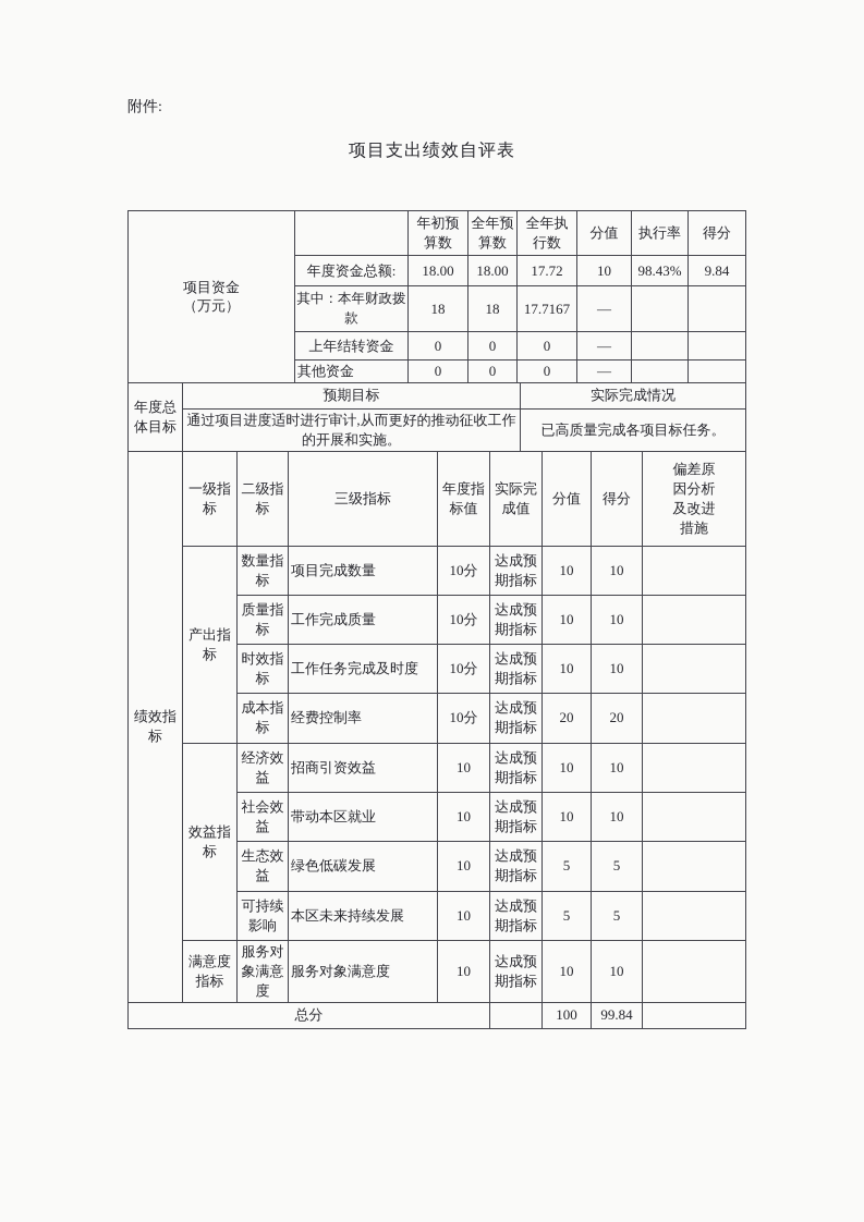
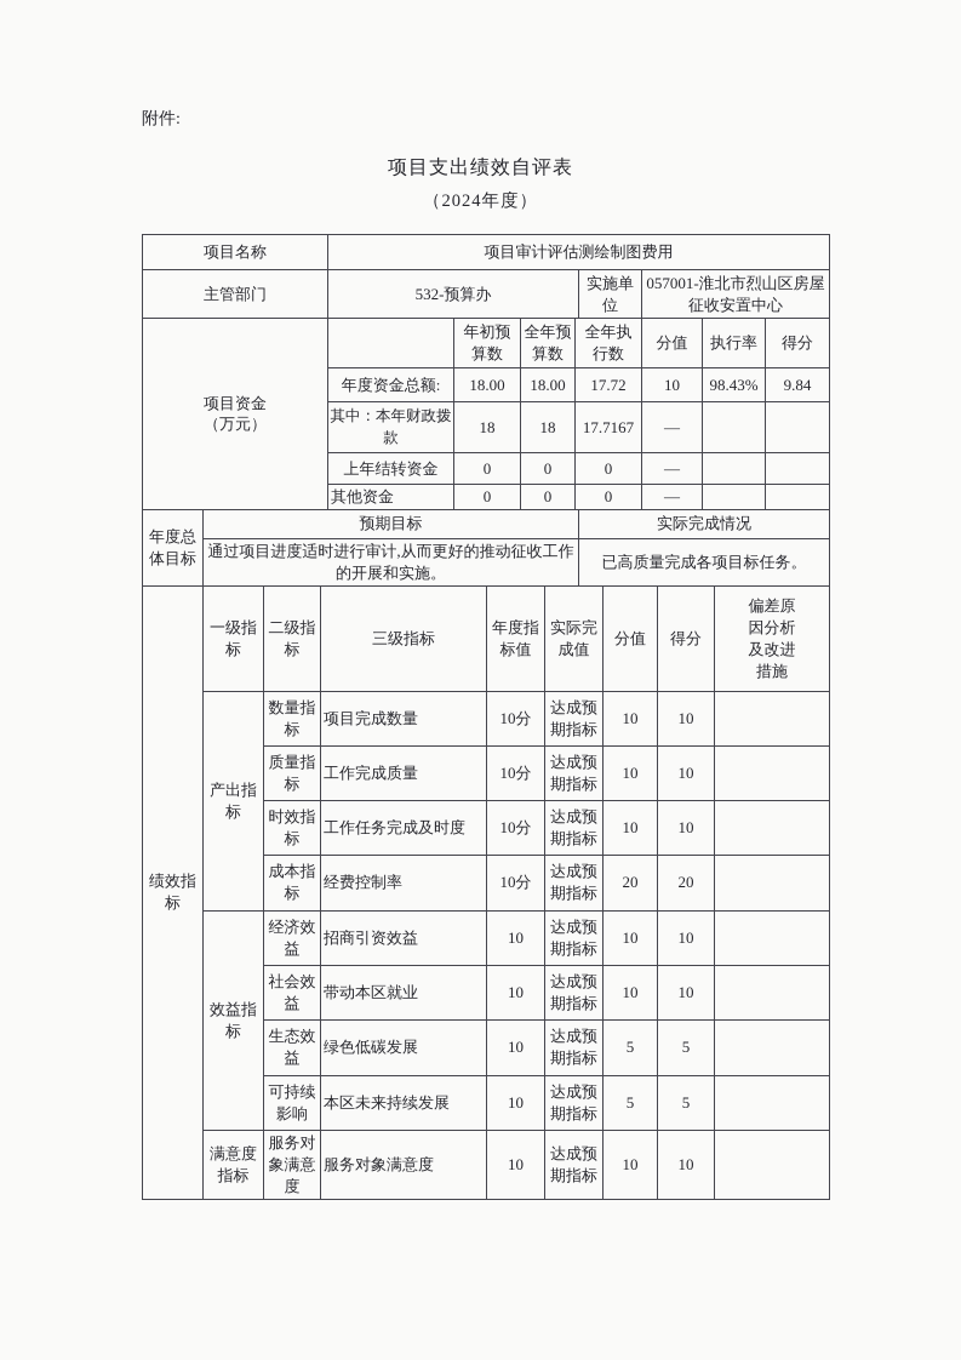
  附件:
  项目支出绩效自评表
+ （2024年度）
+ 项目名称	项目审计评估测绘制图费用
+ 主管部门	532-预算办	实施单位	057001-淮北市烈山区房屋征收安置中心
  项目资金 （万元）		年初预算数	全年预算数	全年执行数	分值	执行率	得分
  年度资金总额:	18.00	18.00	17.72	10	98.43%	9.84
  其中：本年财政拨款	18	18	17.7167	—
  上年结转资金	0	0	0	—
  其他资金	0	0	0	—
  年度总体目标	预期目标	实际完成情况
  通过项目进度适时进行审计,从而更好的推动征收工作的开展和实施。	已高质量完成各项目标任务。
  绩效指标	一级指标	二级指标	三级指标	年度指标值	实际完成值	分值	得分	偏差原因分析及改进措施
  产出指标	数量指标	项目完成数量	10分	达成预期指标	10	10
  质量指标	工作完成质量	10分	达成预期指标	10	10
  时效指标	工作任务完成及时度	10分	达成预期指标	10	10
  成本指标	经费控制率	10分	达成预期指标	20	20
  效益指标	经济效益	招商引资效益	10	达成预期指标	10	10
  社会效益	带动本区就业	10	达成预期指标	10	10
  生态效益	绿色低碳发展	10	达成预期指标	5	5
  可持续影响	本区未来持续发展	10	达成预期指标	5	5
  满意度指标	服务对象满意度	服务对象满意度	10	达成预期指标	10	10
- 总分		100	99.84
